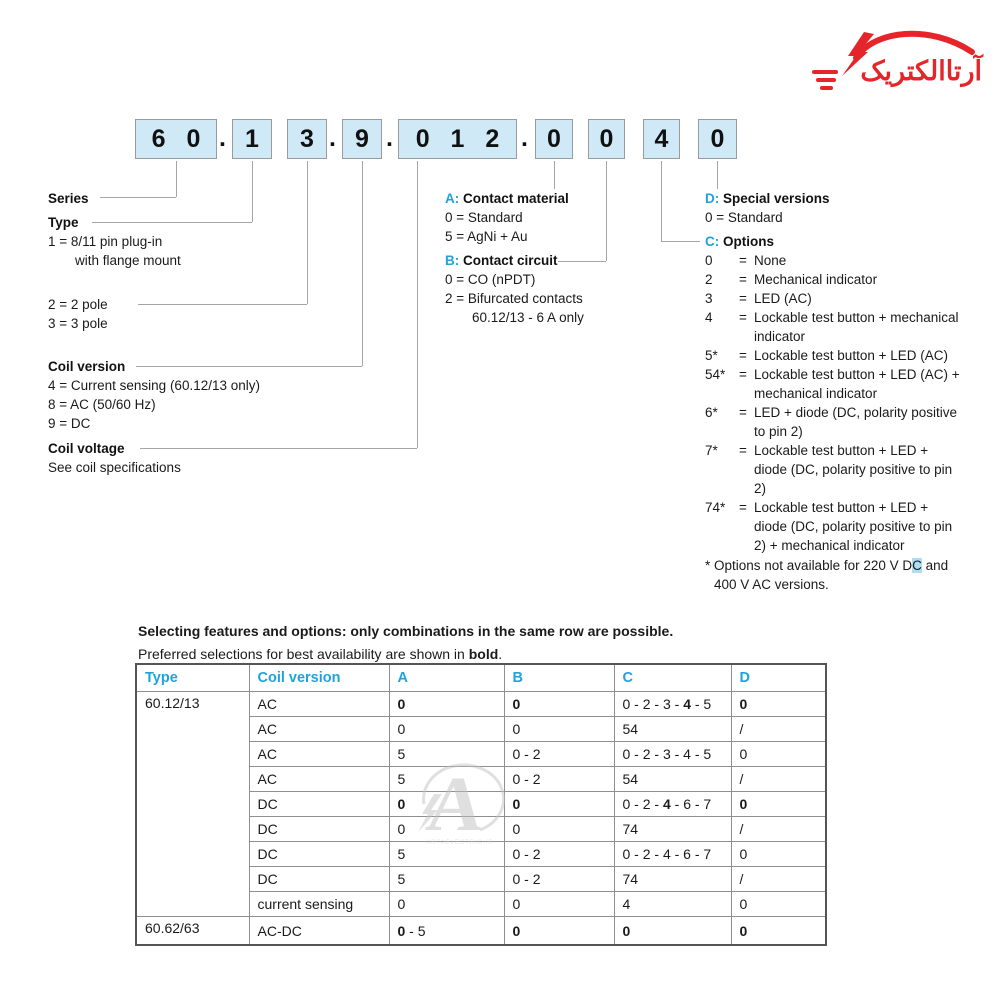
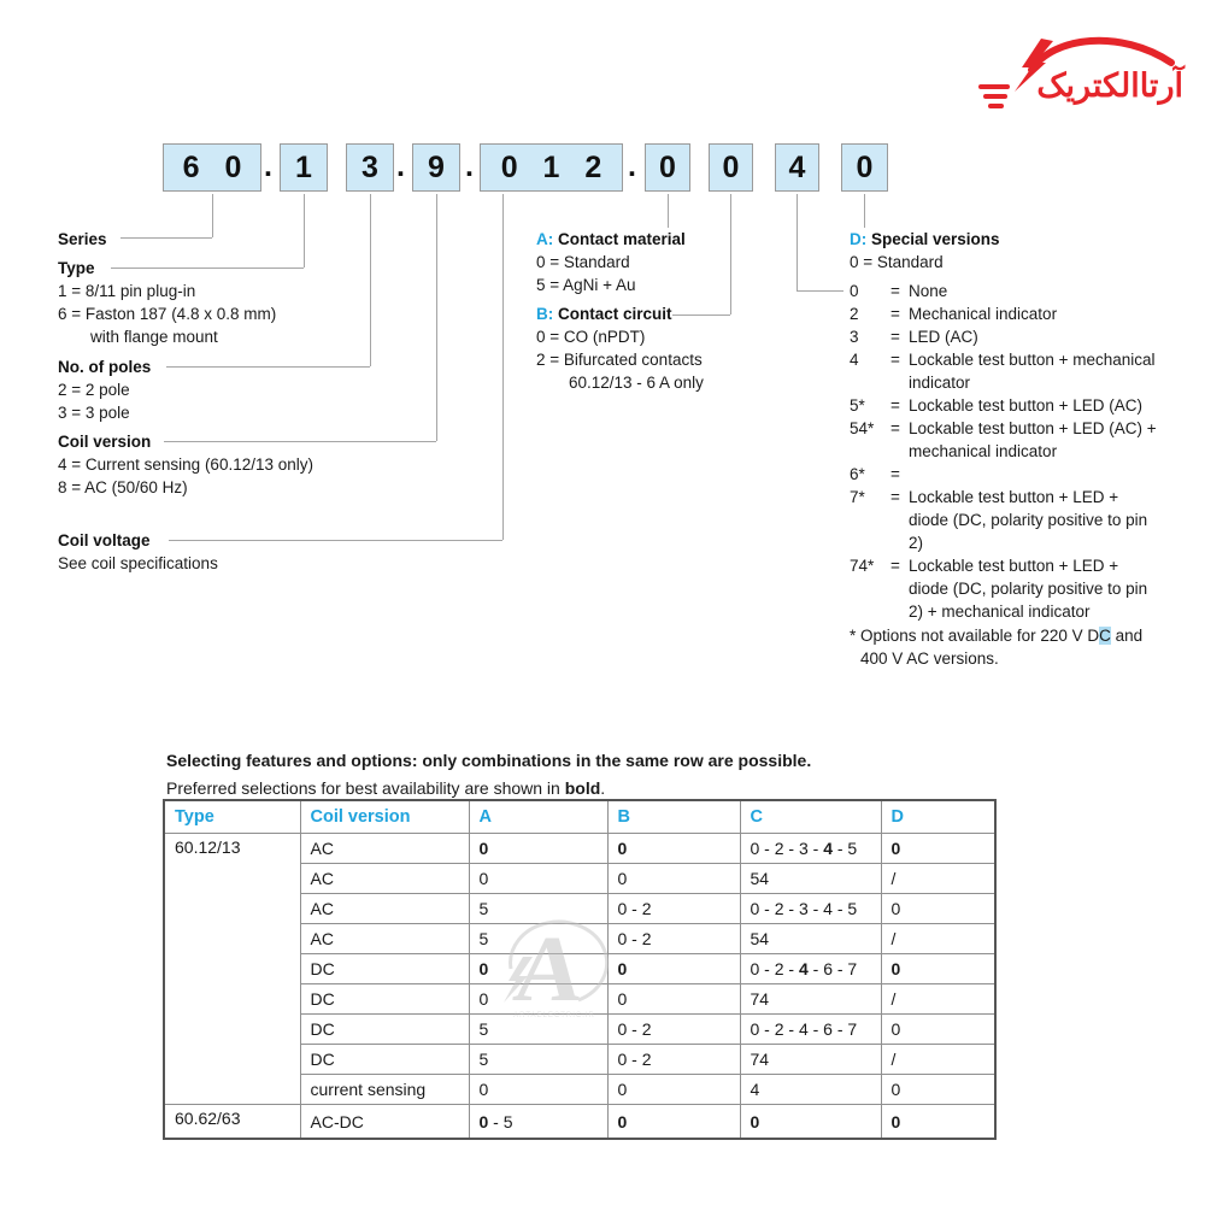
  آرتاالکتریک
  6 0
  1
  3
  9
  0 1 2
  0
  0
  4
  0
  .
  .
  .
  .
  Series
  Type
  1 = 8/11 pin plug-in
+ 6 = Faston 187 (4.8 x 0.8 mm)
  with flange mount
+ No. of poles
  2 = 2 pole
  3 = 3 pole
  Coil version
  4 = Current sensing (60.12/13 only)
  8 = AC (50/60 Hz)
- 9 = DC
  Coil voltage
  See coil specifications
  A: Contact material
  0 = Standard
  5 = AgNi + Au
  B: Contact circuit
  0 = CO (nPDT)
  2 = Bifurcated contacts
  60.12/13 - 6 A only
  D: Special versions
  0 = Standard
- C: Options
  0
  =
  None
  2
  =
  Mechanical indicator
  3
  =
  LED (AC)
  4
  =
  Lockable test button + mechanical indicator
  5*
  =
  Lockable test button + LED (AC)
  54*
  =
  Lockable test button + LED (AC) + mechanical indicator
  6*
  =
- LED + diode (DC, polarity positive to pin 2)
  7*
  =
  Lockable test button + LED + diode (DC, polarity positive to pin 2)
  74*
  =
  Lockable test button + LED + diode (DC, polarity positive to pin 2) + mechanical indicator
  * Options not available for 220 V DC and 400 V AC versions.
  Selecting features and options: only combinations in the same row are possible.
  Preferred selections for best availability are shown in bold.
  Type	Coil version	A	B	C	D
  60.12/13	AC	0	0	0 - 2 - 3 - 4 - 5	0
  AC	0	0	54	/
  AC	5	0 - 2	0 - 2 - 3 - 4 - 5	0
  AC	5	0 - 2	54	/
  DC	0	0	0 - 2 - 4 - 6 - 7	0
  DC	0	0	74	/
  DC	5	0 - 2	0 - 2 - 4 - 6 - 7	0
  DC	5	0 - 2	74	/
  current sensing	0	0	4	0
  60.62/63	AC-DC	0 - 5	0	0	0
